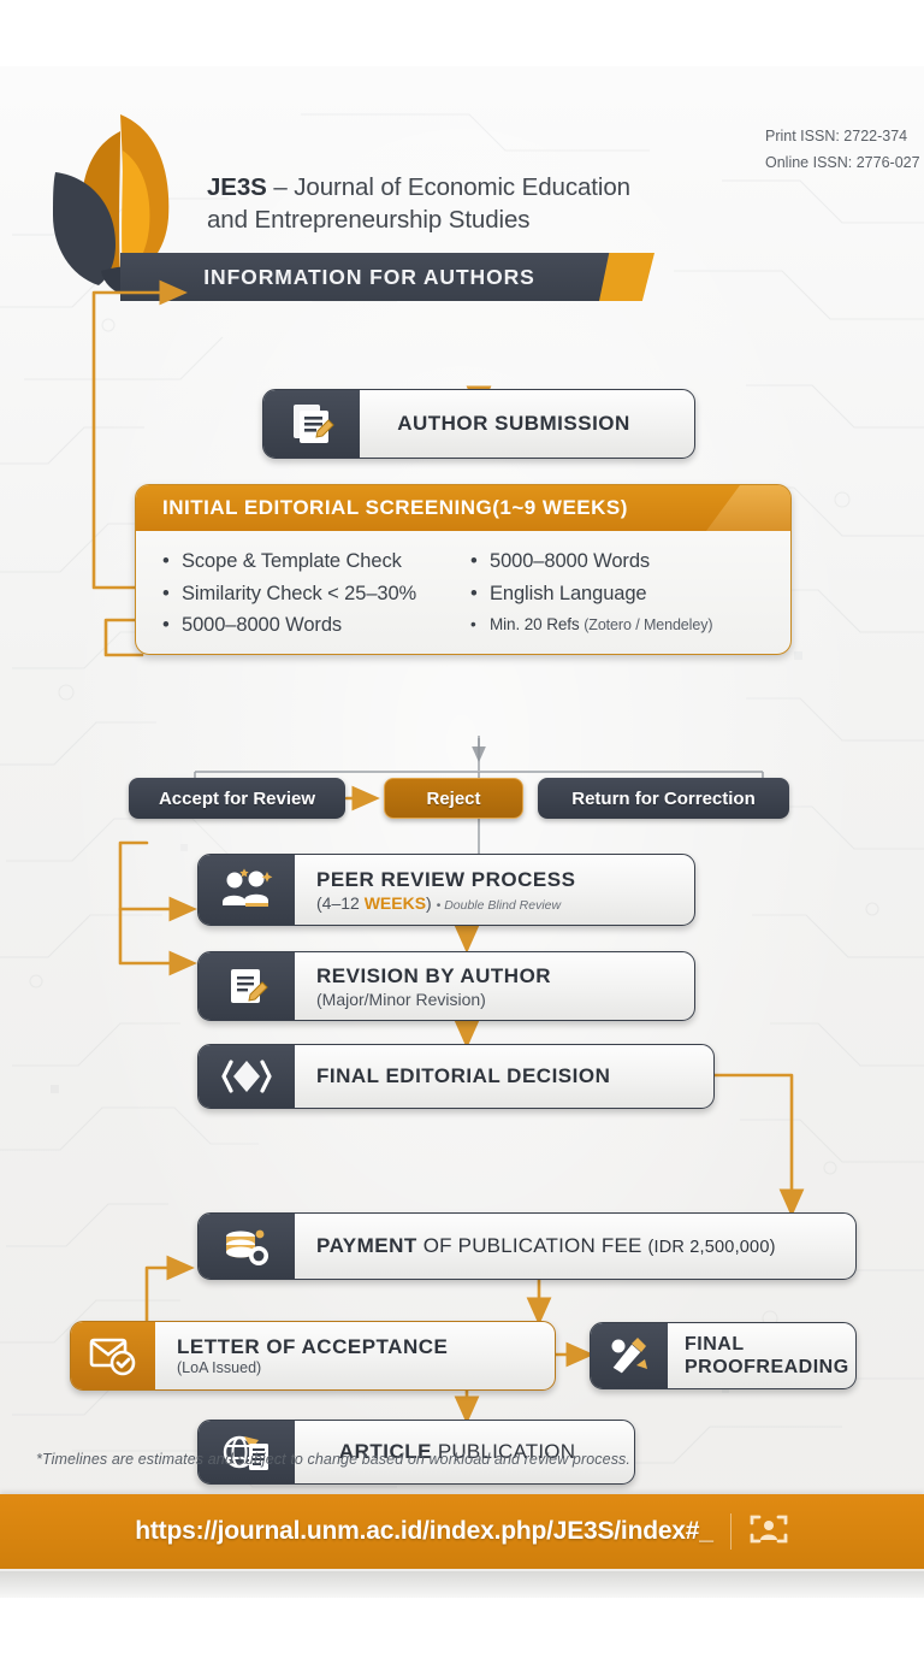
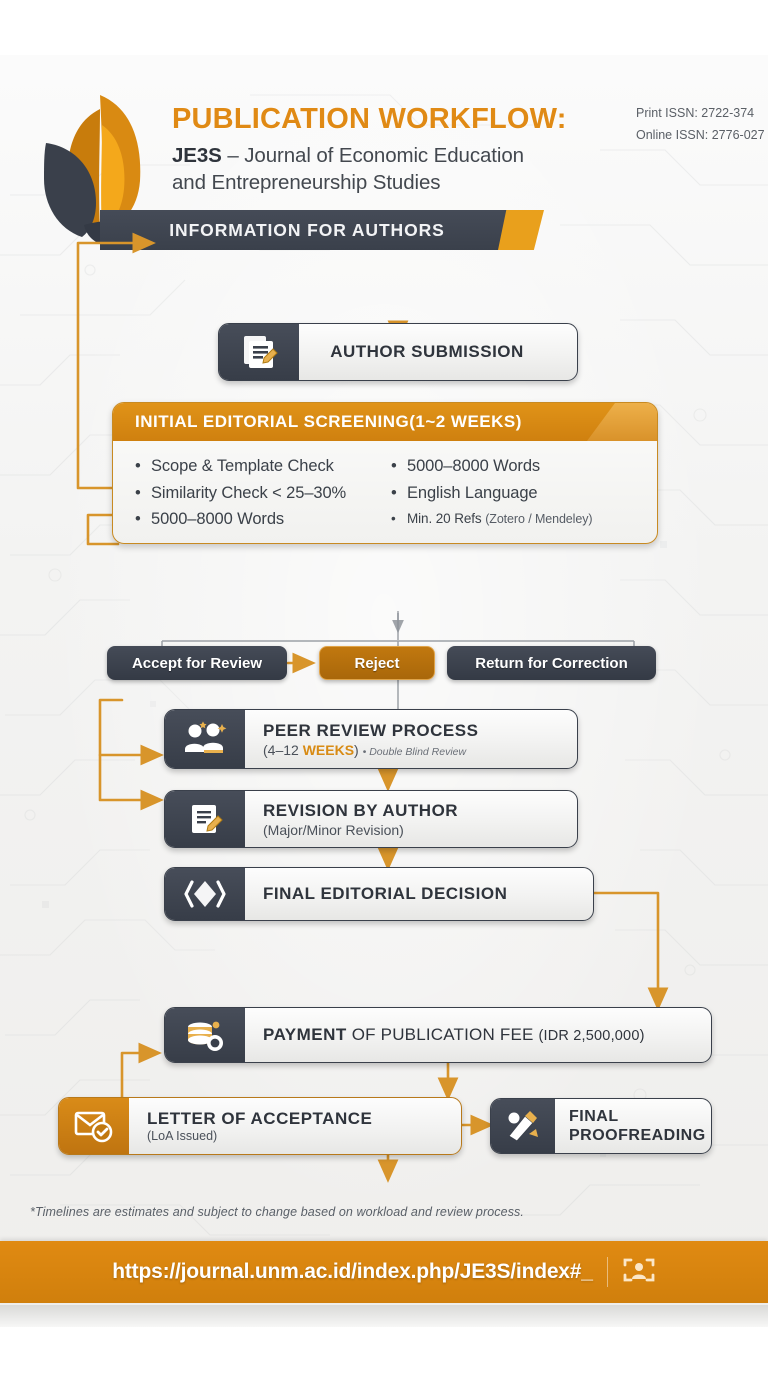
+ PUBLICATION WORKFLOW:
  JE3S – Journal of Economic Education
  and Entrepreneurship Studies
  Print ISSN: 2722-374
  Online ISSN: 2776-027
  INFORMATION FOR AUTHORS
  AUTHOR SUBMISSION
  INITIAL EDITORIAL SCREENING
- (1~9 WEEKS)
+ (1~2 WEEKS)
  Scope & Template Check
  Similarity Check < 25–30%
  5000–8000 Words
  5000–8000 Words
  English Language
  Min. 20 Refs (Zotero / Mendeley)
  Accept for Review
  Reject
  Return for Correction
  PEER REVIEW PROCESS
  (4–12 WEEKS) • Double Blind Review
  REVISION BY AUTHOR
  (Major/Minor Revision)
  FINAL EDITORIAL DECISION
  PAYMENT OF PUBLICATION FEE (IDR 2,500,000)
  LETTER OF ACCEPTANCE
  (LoA Issued)
  FINAL
  PROOFREADING
- ARTICLE PUBLICATION
  *Timelines are estimates and subject to change based on workload and review process.
  https://journal.unm.ac.id/index.php/JE3S/index#_
